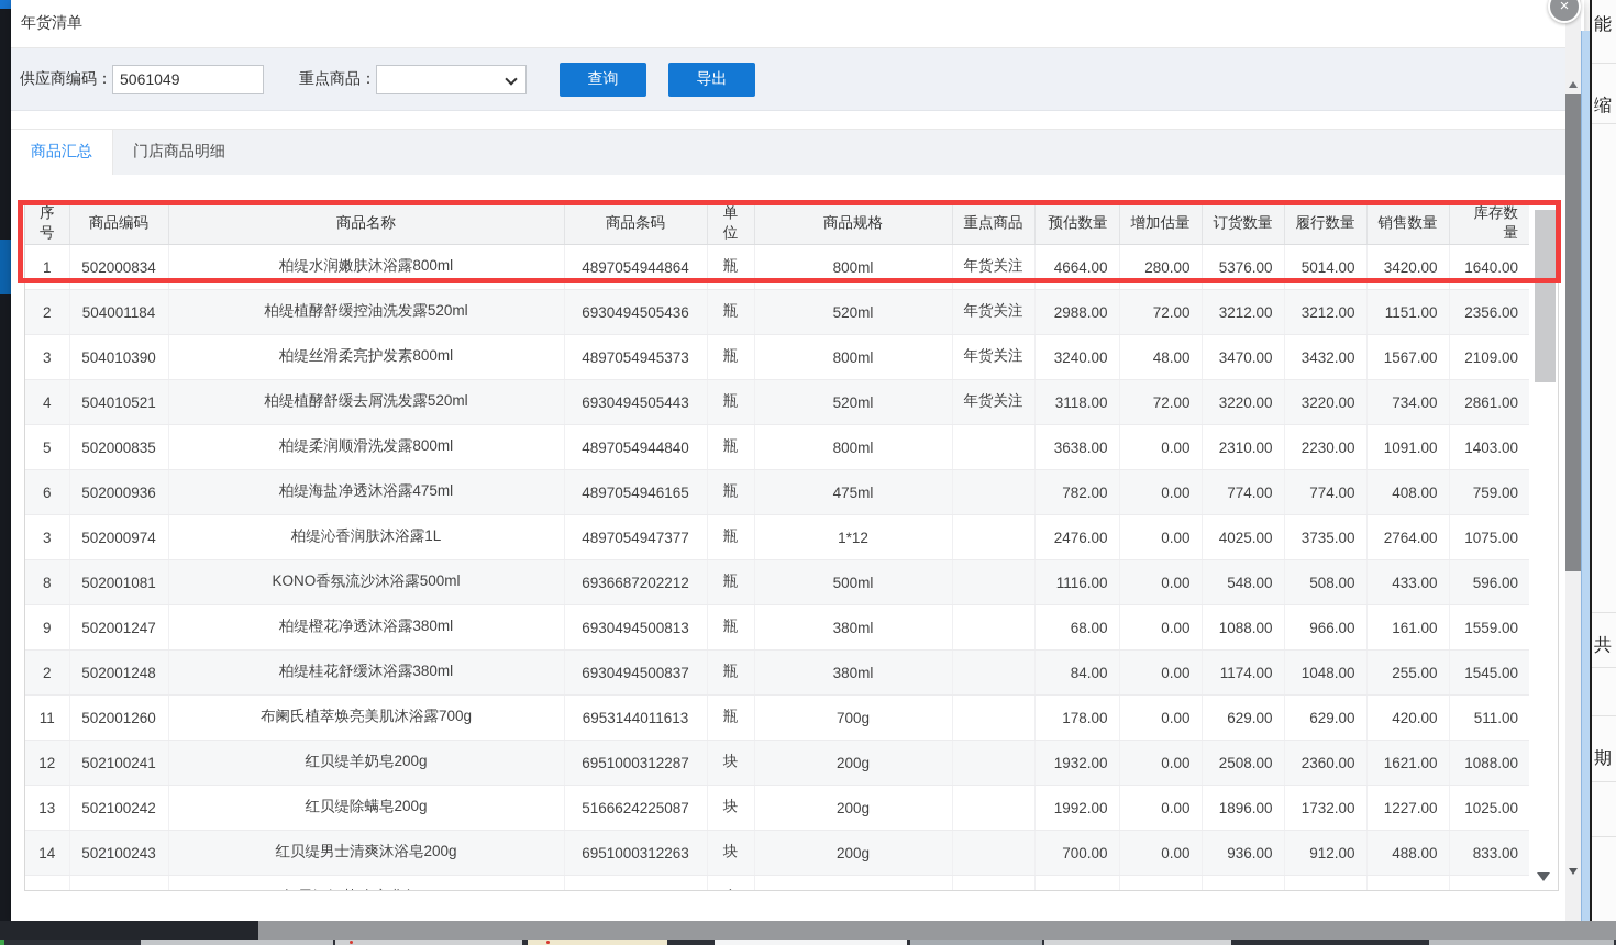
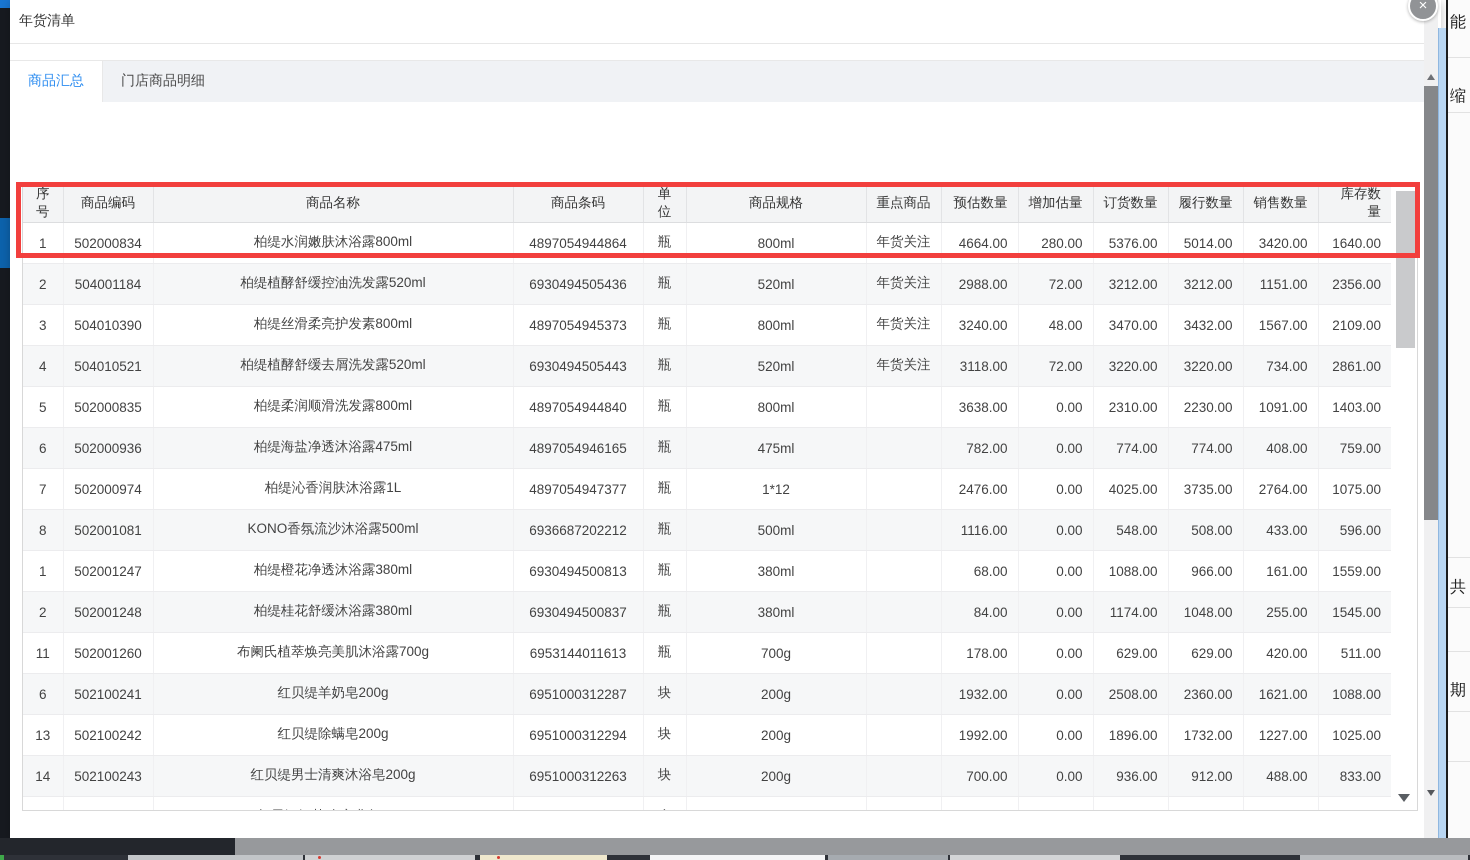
  年货清单
- 供应商编码：
- 5061049
- 重点商品：
- 查询
- 导出
  商品汇总
  门店商品明细
  序号	商品编码	商品名称	商品条码	单位	商品规格	重点商品	预估数量	增加估量	订货数量	履行数量	销售数量	库存数量
  1	502000834	柏缇水润嫩肤沐浴露800ml	4897054944864	瓶	800ml	年货关注	4664.00	280.00	5376.00	5014.00	3420.00	1640.00
  2	504001184	柏缇植酵舒缓控油洗发露520ml	6930494505436	瓶	520ml	年货关注	2988.00	72.00	3212.00	3212.00	1151.00	2356.00
  3	504010390	柏缇丝滑柔亮护发素800ml	4897054945373	瓶	800ml	年货关注	3240.00	48.00	3470.00	3432.00	1567.00	2109.00
  4	504010521	柏缇植酵舒缓去屑洗发露520ml	6930494505443	瓶	520ml	年货关注	3118.00	72.00	3220.00	3220.00	734.00	2861.00
  5	502000835	柏缇柔润顺滑洗发露800ml	4897054944840	瓶	800ml		3638.00	0.00	2310.00	2230.00	1091.00	1403.00
  6	502000936	柏缇海盐净透沐浴露475ml	4897054946165	瓶	475ml		782.00	0.00	774.00	774.00	408.00	759.00
- 3	502000974	柏缇沁香润肤沐浴露1L	4897054947377	瓶	1*12		2476.00	0.00	4025.00	3735.00	2764.00	1075.00
+ 7	502000974	柏缇沁香润肤沐浴露1L	4897054947377	瓶	1*12		2476.00	0.00	4025.00	3735.00	2764.00	1075.00
  8	502001081	KONO香氛流沙沐浴露500ml	6936687202212	瓶	500ml		1116.00	0.00	548.00	508.00	433.00	596.00
- 9	502001247	柏缇橙花净透沐浴露380ml	6930494500813	瓶	380ml		68.00	0.00	1088.00	966.00	161.00	1559.00
+ 1	502001247	柏缇橙花净透沐浴露380ml	6930494500813	瓶	380ml		68.00	0.00	1088.00	966.00	161.00	1559.00
  2	502001248	柏缇桂花舒缓沐浴露380ml	6930494500837	瓶	380ml		84.00	0.00	1174.00	1048.00	255.00	1545.00
  11	502001260	布阑氏植萃焕亮美肌沐浴露700g	6953144011613	瓶	700g		178.00	0.00	629.00	629.00	420.00	511.00
- 12	502100241	红贝缇羊奶皂200g	6951000312287	块	200g		1932.00	0.00	2508.00	2360.00	1621.00	1088.00
+ 6	502100241	红贝缇羊奶皂200g	6951000312287	块	200g		1932.00	0.00	2508.00	2360.00	1621.00	1088.00
- 13	502100242	红贝缇除螨皂200g	5166624225087	块	200g		1992.00	0.00	1896.00	1732.00	1227.00	1025.00
+ 13	502100242	红贝缇除螨皂200g	6951000312294	块	200g		1992.00	0.00	1896.00	1732.00	1227.00	1025.00
  14	502100243	红贝缇男士清爽沐浴皂200g	6951000312263	块	200g		700.00	0.00	936.00	912.00	488.00	833.00
  能
  缩
  期
  ×
